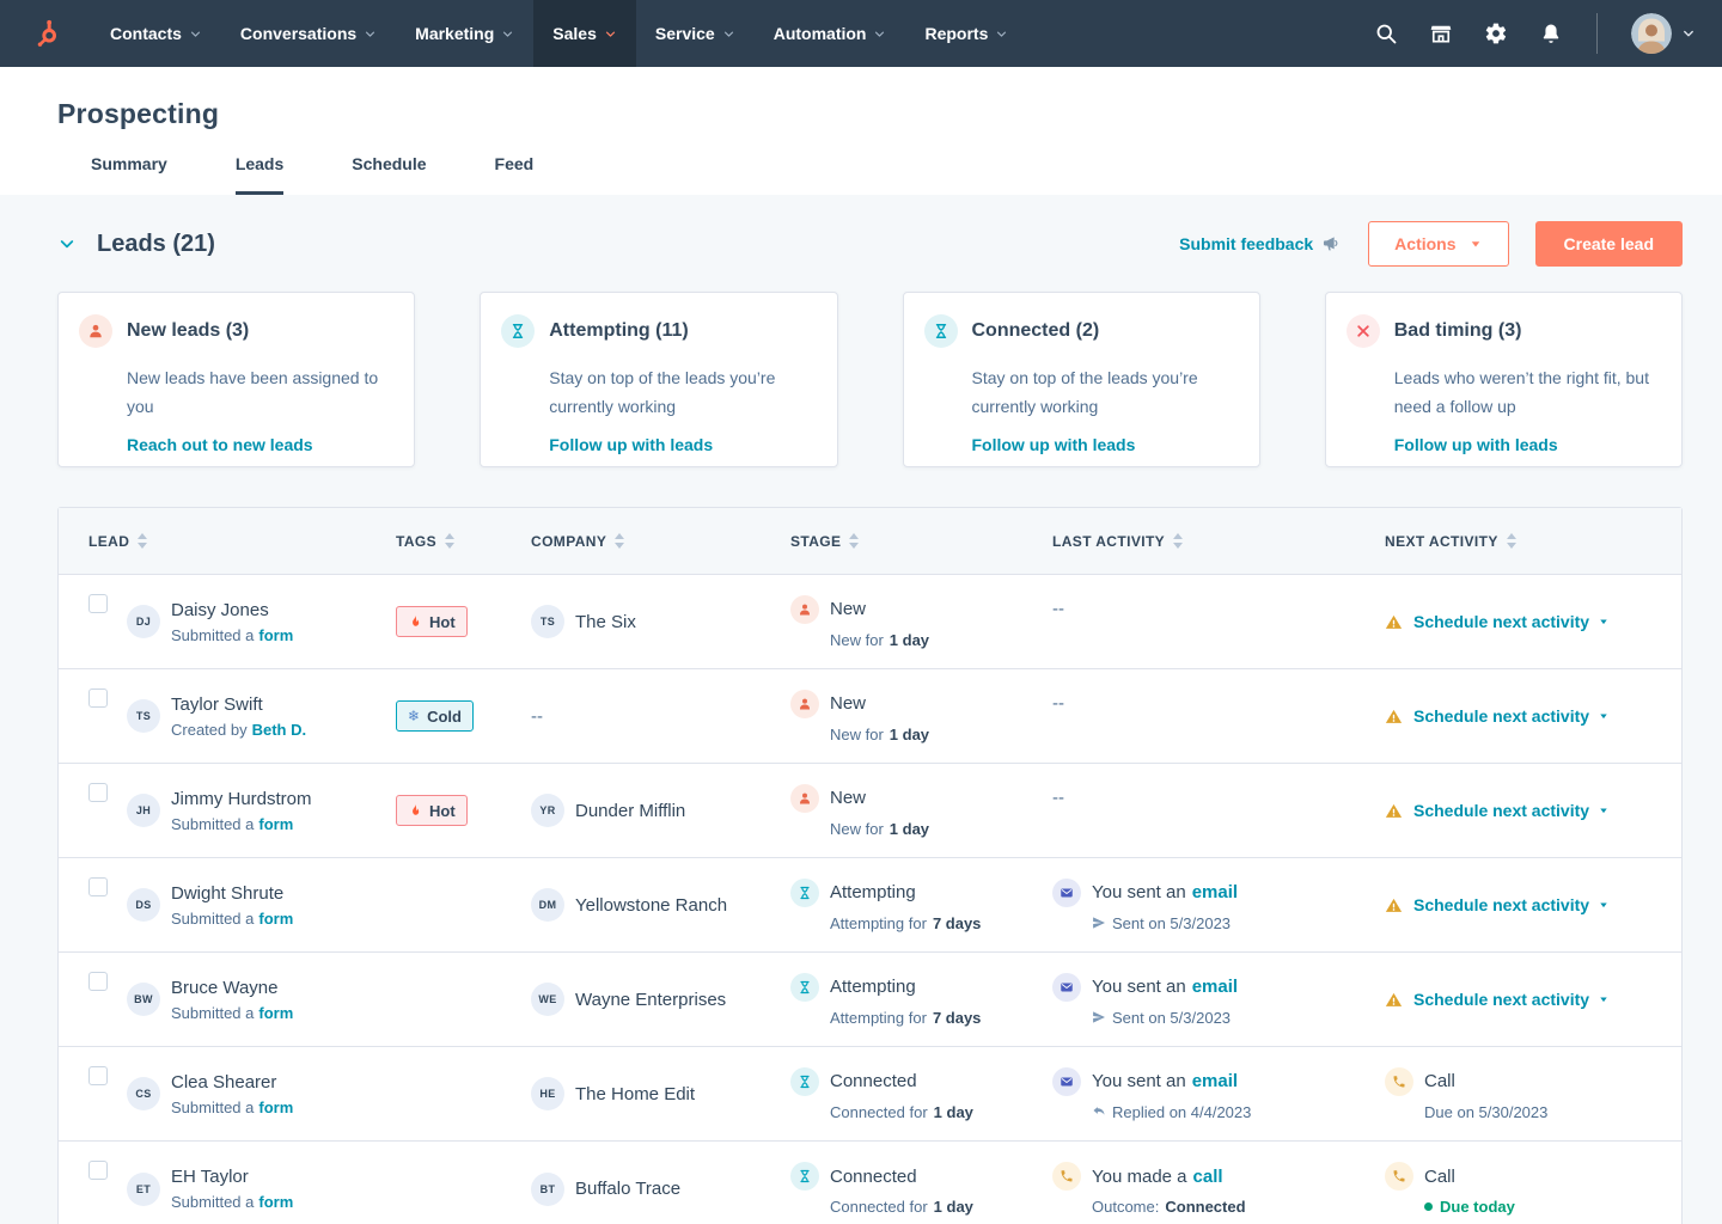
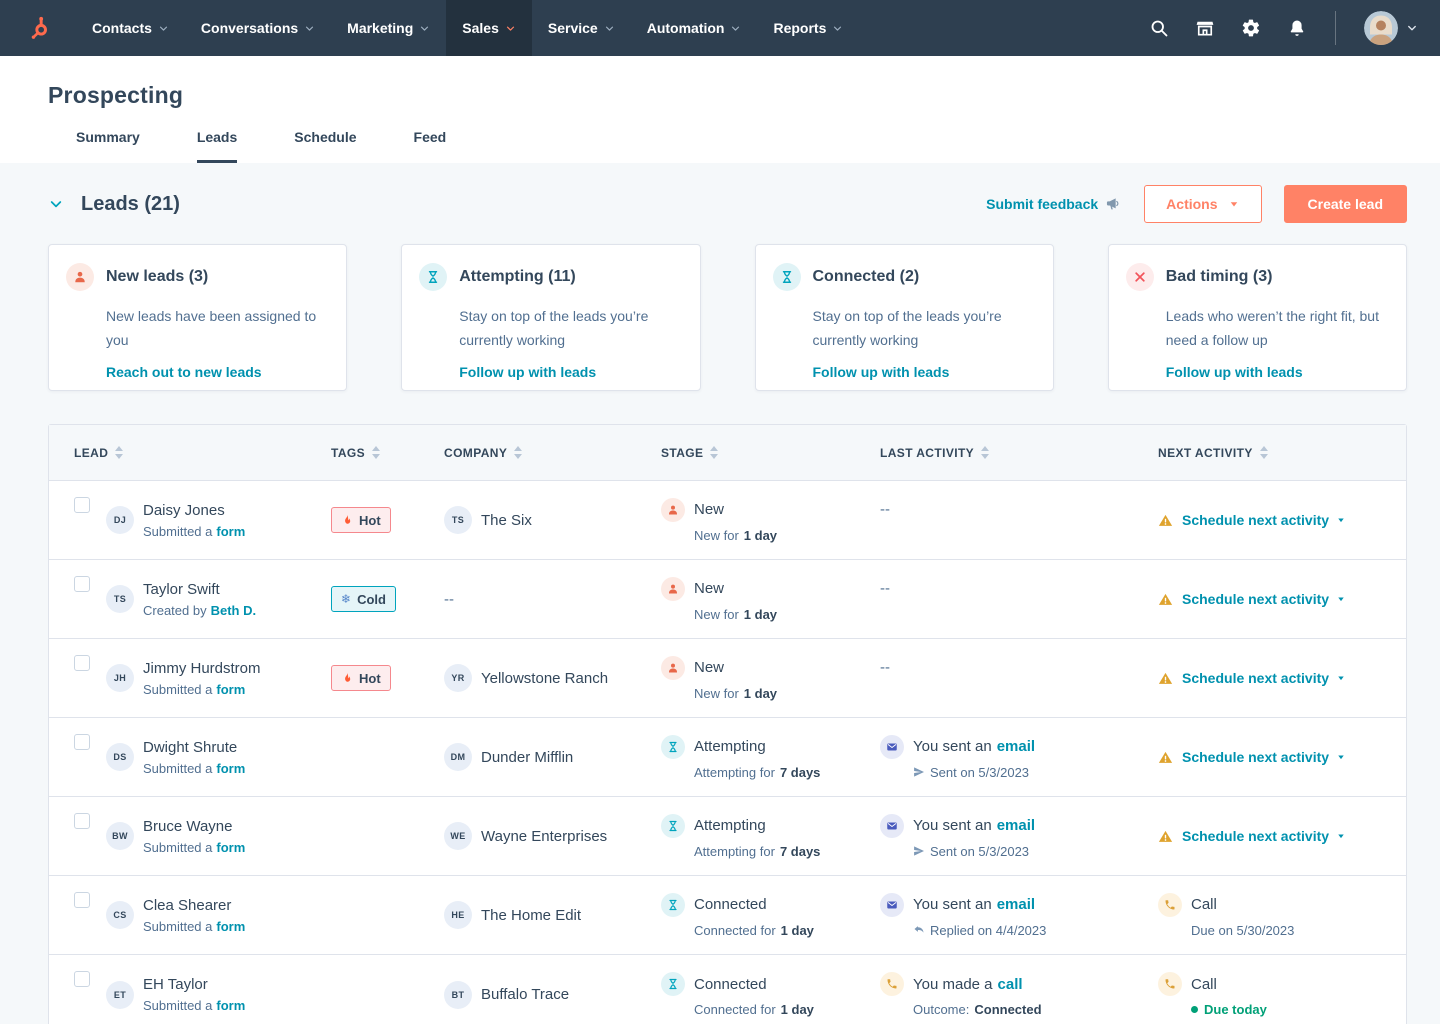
  Contacts
  Conversations
  Marketing
  Sales
  Service
  Automation
  Reports
  Prospecting
  Summary
  Leads
  Schedule
  Feed
  Leads (21)
  Submit feedback
  Actions
  Create lead
  New leads (3)
  New leads have been assigned to you
  Reach out to new leads
  Attempting (11)
  Stay on top of the leads you’re currently working
  Follow up with leads
  Connected (2)
  Stay on top of the leads you’re currently working
  Follow up with leads
  Bad timing (3)
  Leads who weren’t the right fit, but need a follow up
  Follow up with leads
  LEAD
  TAGS
  COMPANY
  STAGE
  LAST ACTIVITY
  NEXT ACTIVITY
  DJ
  Daisy Jones
  Submitted a
  form
  Hot
  TS
  The Six
  New
  New for
  1 day
  --
  Schedule next activity
  TS
  Taylor Swift
  Created by
  Beth D.
  ❄
  Cold
  --
  New
  New for
  1 day
  --
  Schedule next activity
  JH
  Jimmy Hurdstrom
  Submitted a
  form
  Hot
  YR
- Dunder Mifflin
+ Yellowstone Ranch
  New
  New for
  1 day
  --
  Schedule next activity
  DS
  Dwight Shrute
  Submitted a
  form
  DM
- Yellowstone Ranch
+ Dunder Mifflin
  Attempting
  Attempting for
  7 days
  You sent an
  email
  Sent on 5/3/2023
  Schedule next activity
  BW
  Bruce Wayne
  Submitted a
  form
  WE
  Wayne Enterprises
  Attempting
  Attempting for
  7 days
  You sent an
  email
  Sent on 5/3/2023
  Schedule next activity
  CS
  Clea Shearer
  Submitted a
  form
  HE
  The Home Edit
  Connected
  Connected for
  1 day
  You sent an
  email
  Replied on 4/4/2023
  Call
  Due on 5/30/2023
  ET
  EH Taylor
  Submitted a
  form
  BT
  Buffalo Trace
  Connected
  Connected for
  1 day
  You made a
  call
  Outcome:
  Connected
  Call
  Due today
